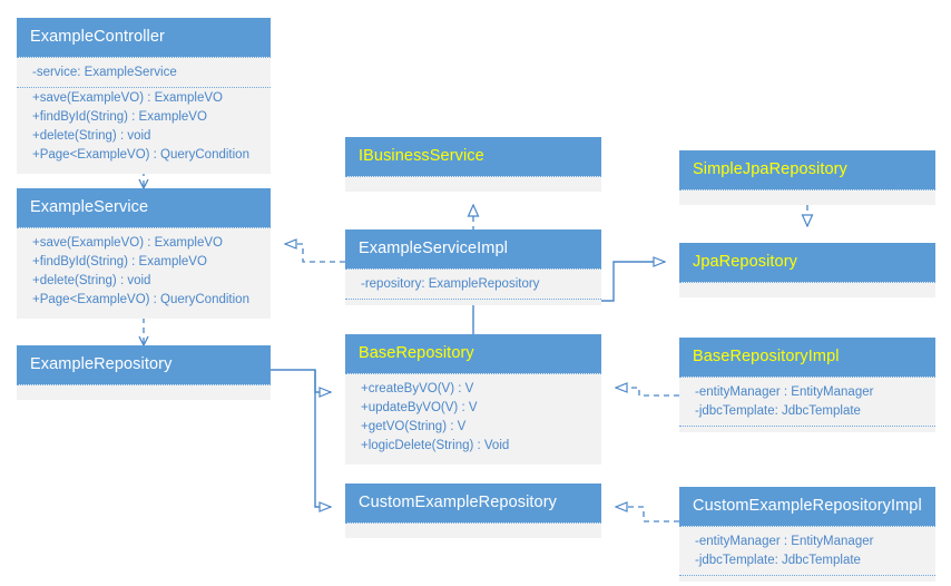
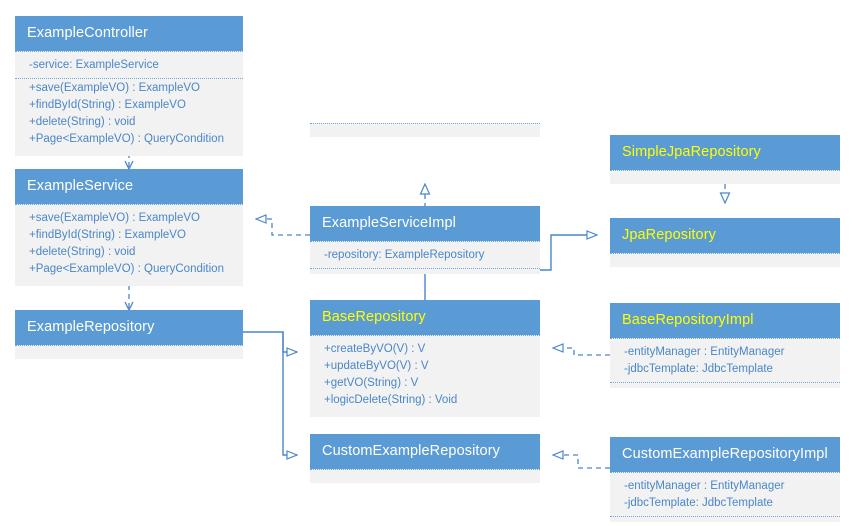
  ExampleController
  -service: ExampleService
  +save(ExampleVO) : ExampleVO
  +findById(String) : ExampleVO
  +delete(String) : void
  +Page<ExampleVO) : QueryCondition
  ExampleService
  +save(ExampleVO) : ExampleVO
  +findById(String) : ExampleVO
  +delete(String) : void
  +Page<ExampleVO) : QueryCondition
  ExampleRepository
- IBusinessService
  ExampleServiceImpl
  -repository: ExampleRepository
  BaseRepository
  +createByVO(V) : V
  +updateByVO(V) : V
  +getVO(String) : V
  +logicDelete(String) : Void
  CustomExampleRepository
  SimpleJpaRepository
  JpaRepository
  BaseRepositoryImpl
  -entityManager : EntityManager
  -jdbcTemplate: JdbcTemplate
  CustomExampleRepositoryImpl
  -entityManager : EntityManager
  -jdbcTemplate: JdbcTemplate
